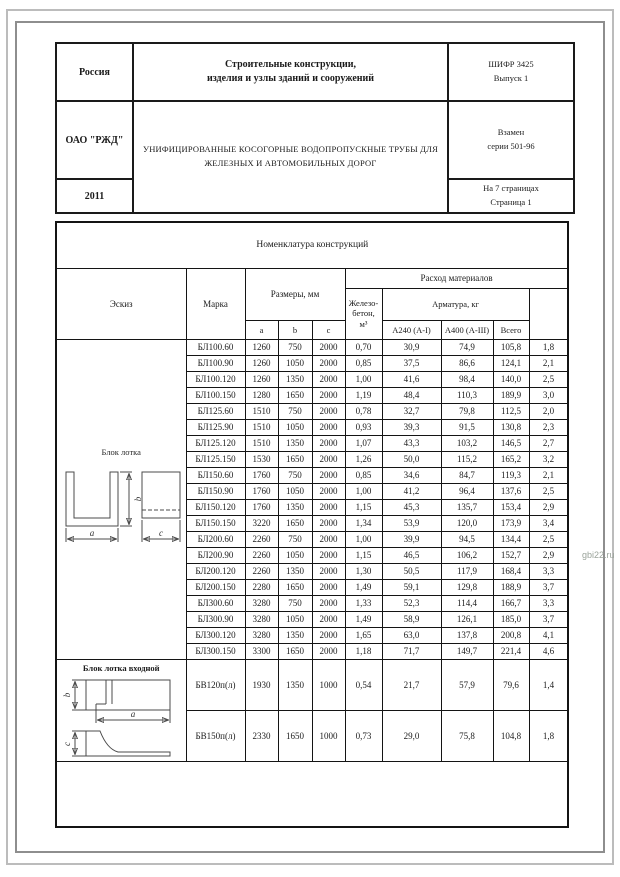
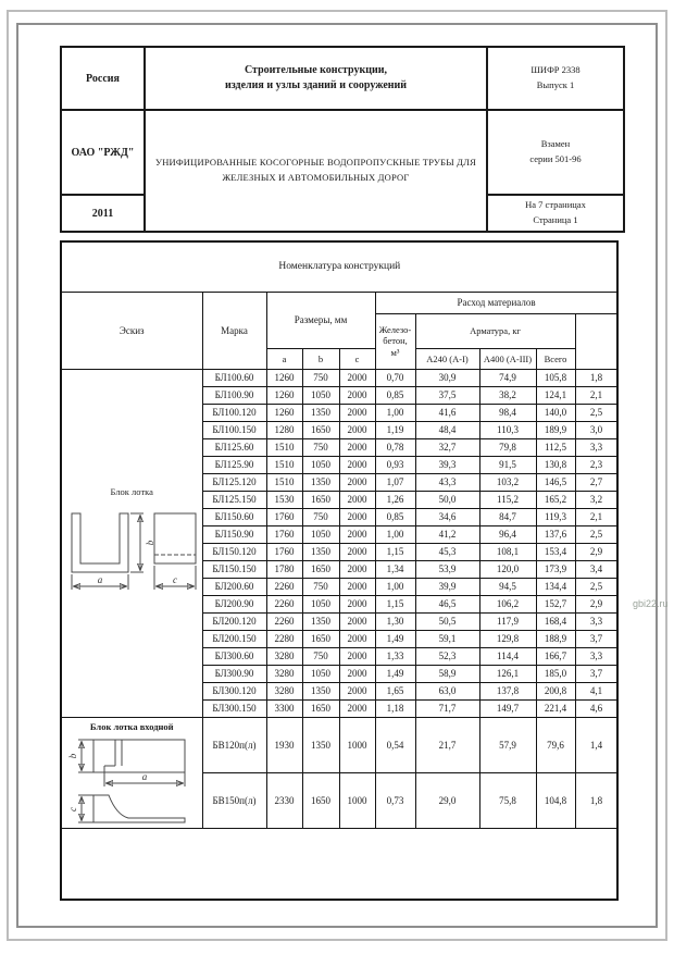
- Россия	Строительные конструкции, изделия и узлы зданий и сооружений	ШИФР 3425 Выпуск 1
+ Россия	Строительные конструкции, изделия и узлы зданий и сооружений	ШИФР 2338 Выпуск 1
  ОАО "РЖД"	УНИФИЦИРОВАННЫЕ КОСОГОРНЫЕ ВОДОПРОПУСКНЫЕ ТРУБЫ ДЛЯ ЖЕЛЕЗНЫХ И АВТОМОБИЛЬНЫХ ДОРОГ	Взамен серии 501-96
  2011	На 7 страницах Страница 1
  Номенклатура конструкций
  Эскиз	Марка	Размеры, мм	Расход материалов
  Железо- бетон, м³	Арматура, кг
  a	b	c	А240 (А-I)	А400 (А-III)	Всего
  Блок лотка a c	БЛ100.60	1260	750	2000	0,70	30,9	74,9	105,8	1,8
- БЛ100.90	1260	1050	2000	0,85	37,5	86,6	124,1	2,1
+ БЛ100.90	1260	1050	2000	0,85	37,5	38,2	124,1	2,1
  БЛ100.120	1260	1350	2000	1,00	41,6	98,4	140,0	2,5
  БЛ100.150	1280	1650	2000	1,19	48,4	110,3	189,9	3,0
- БЛ125.60	1510	750	2000	0,78	32,7	79,8	112,5	2,0
+ БЛ125.60	1510	750	2000	0,78	32,7	79,8	112,5	3,3
  БЛ125.90	1510	1050	2000	0,93	39,3	91,5	130,8	2,3
  БЛ125.120	1510	1350	2000	1,07	43,3	103,2	146,5	2,7
  БЛ125.150	1530	1650	2000	1,26	50,0	115,2	165,2	3,2
  БЛ150.60	1760	750	2000	0,85	34,6	84,7	119,3	2,1
  БЛ150.90	1760	1050	2000	1,00	41,2	96,4	137,6	2,5
- БЛ150.120	1760	1350	2000	1,15	45,3	135,7	153,4	2,9
+ БЛ150.120	1760	1350	2000	1,15	45,3	108,1	153,4	2,9
- БЛ150.150	3220	1650	2000	1,34	53,9	120,0	173,9	3,4
+ БЛ150.150	1780	1650	2000	1,34	53,9	120,0	173,9	3,4
  БЛ200.60	2260	750	2000	1,00	39,9	94,5	134,4	2,5
  БЛ200.90	2260	1050	2000	1,15	46,5	106,2	152,7	2,9
  БЛ200.120	2260	1350	2000	1,30	50,5	117,9	168,4	3,3
  БЛ200.150	2280	1650	2000	1,49	59,1	129,8	188,9	3,7
  БЛ300.60	3280	750	2000	1,33	52,3	114,4	166,7	3,3
  БЛ300.90	3280	1050	2000	1,49	58,9	126,1	185,0	3,7
  БЛ300.120	3280	1350	2000	1,65	63,0	137,8	200,8	4,1
  БЛ300.150	3300	1650	2000	1,18	71,7	149,7	221,4	4,6
  Блок лотка входной a	БВ120п(л)	1930	1350	1000	0,54	21,7	57,9	79,6	1,4
  БВ150п(л)	2330	1650	1000	0,73	29,0	75,8	104,8	1,8
  gbi22.ru
